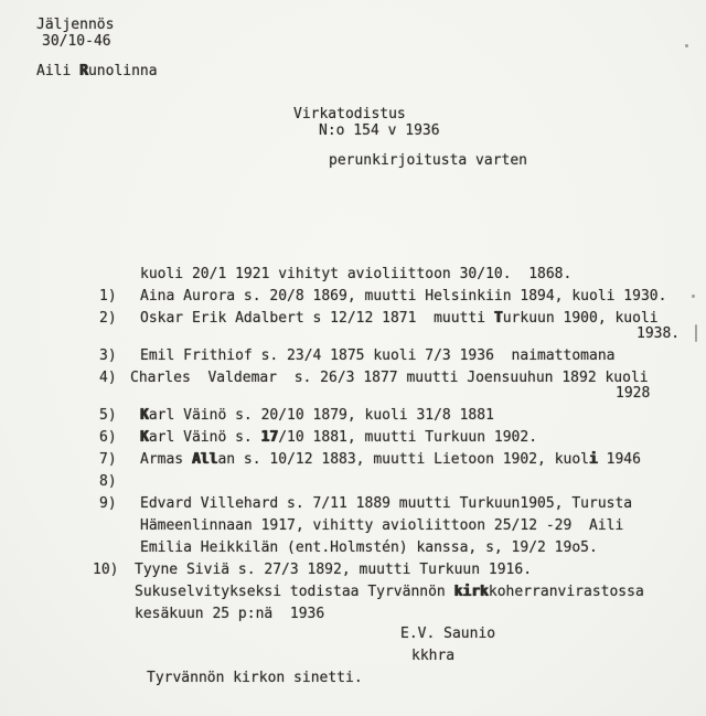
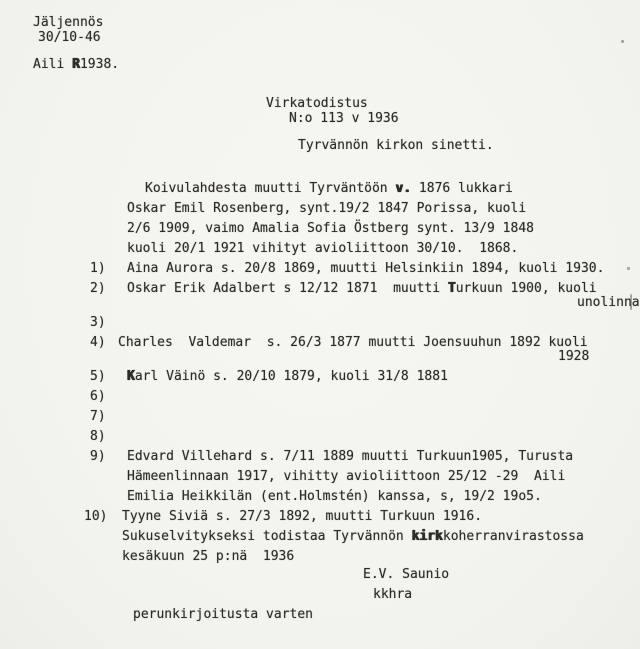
  Jäljennös
  30/10-46
- Aili Runolinna
+ Aili R1938.
  Virkatodistus
- N:o 154 v 1936
+ N:o 113 v 1936
- perunkirjoitusta varten
+ Tyrvännön kirkon sinetti.
+ Koivulahdesta muutti Tyrväntöön v. 1876 lukkari
+ Oskar Emil Rosenberg, synt.19/2 1847 Porissa, kuoli
+ 2/6 1909, vaimo Amalia Sofia Östberg synt. 13/9 1848
  kuoli 20/1 1921 vihityt avioliittoon 30/10. 1868.
  1)
  Aina Aurora s. 20/8 1869, muutti Helsinkiin 1894, kuoli 1930.
  2)
  Oskar Erik Adalbert s 12/12 1871 muutti Turkuun 1900, kuoli
- 1938.
+ unolinna
  3)
- Emil Frithiof s. 23/4 1875 kuoli 7/3 1936 naimattomana
  4)
  Charles Valdemar s. 26/3 1877 muutti Joensuuhun 1892 kuoli
  1928
  5)
  Karl Väinö s. 20/10 1879, kuoli 31/8 1881
  6)
- Karl Väinö s. 17/10 1881, muutti Turkuun 1902.
  7)
- Armas Allan s. 10/12 1883, muutti Lietoon 1902, kuoli 1946
  8)
  9)
  Edvard Villehard s. 7/11 1889 muutti Turkuun1905, Turusta
  Hämeenlinnaan 1917, vihitty avioliittoon 25/12 -29 Aili
  Emilia Heikkilän (ent.Holmstén) kanssa, s, 19/2 19o5.
  10)
  Tyyne Siviä s. 27/3 1892, muutti Turkuun 1916.
  Sukuselvitykseksi todistaa Tyrvännön kirkkoherranvirastossa
  kesäkuun 25 p:nä 1936
  E.V. Saunio
  kkhra
- Tyrvännön kirkon sinetti.
+ perunkirjoitusta varten
